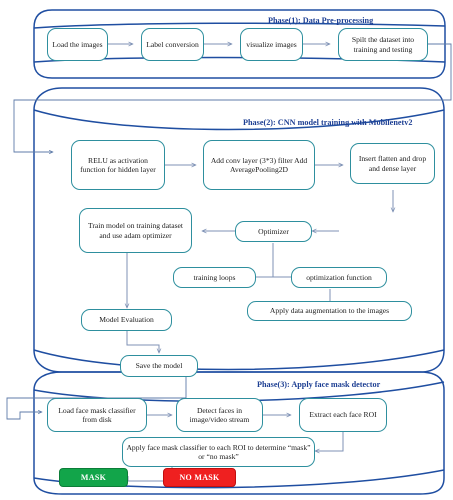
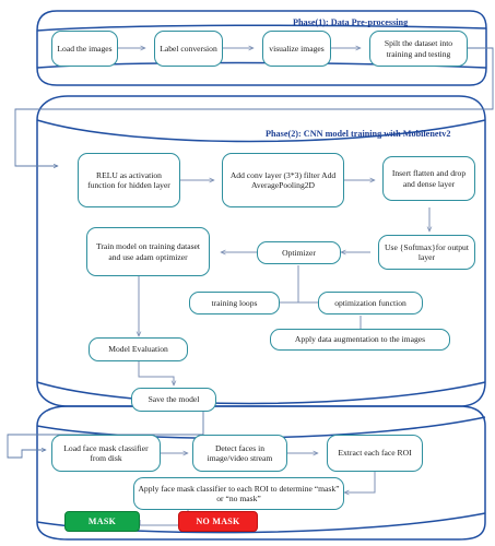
  Phase(1): Data Pre-processing
  Load the images
  Label conversion
  visualize images
  Spilt the dataset into training and testing
  Phase(2): CNN model training with Mobilenetv2
  RELU as activation function for hidden layer
  Add conv layer (3*3) filter Add AveragePooling2D
  Insert flatten and drop and dense layer
+ Use {Softmax}for output layer
  Optimizer
  Train model on training dataset and use adam optimizer
  training loops
  optimization function
  Apply data augmentation to the images
  Model Evaluation
  Save the model
- Phase(3): Apply face mask detector
  Load face mask classifier from disk
  Detect faces in image/video stream
  Extract each face ROI
  Apply face mask classifier to each ROI to determine “mask” or “no mask”
  MASK
  NO MASK
